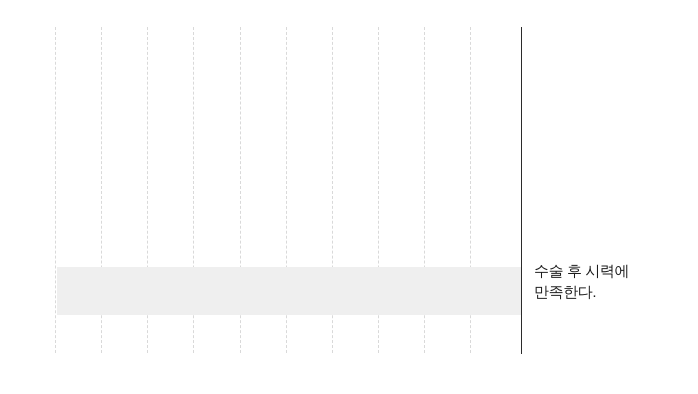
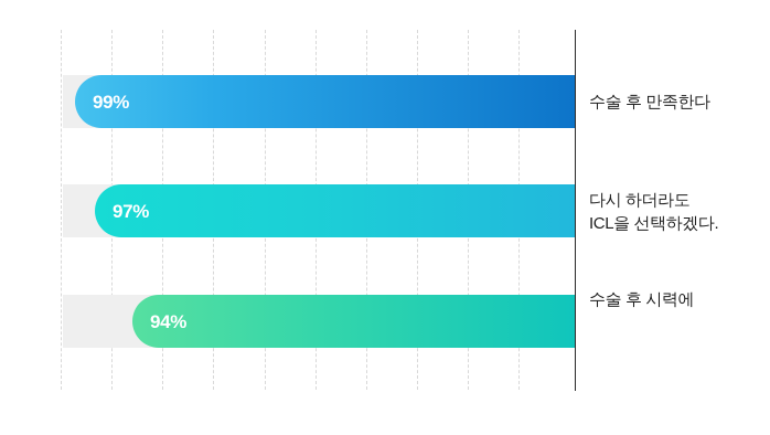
+ 99%
+ 97%
+ 94%
+ 수술 후 만족한다
+ 다시 하더라도
+ ICL을 선택하겠다.
  수술 후 시력에
- 만족한다.
